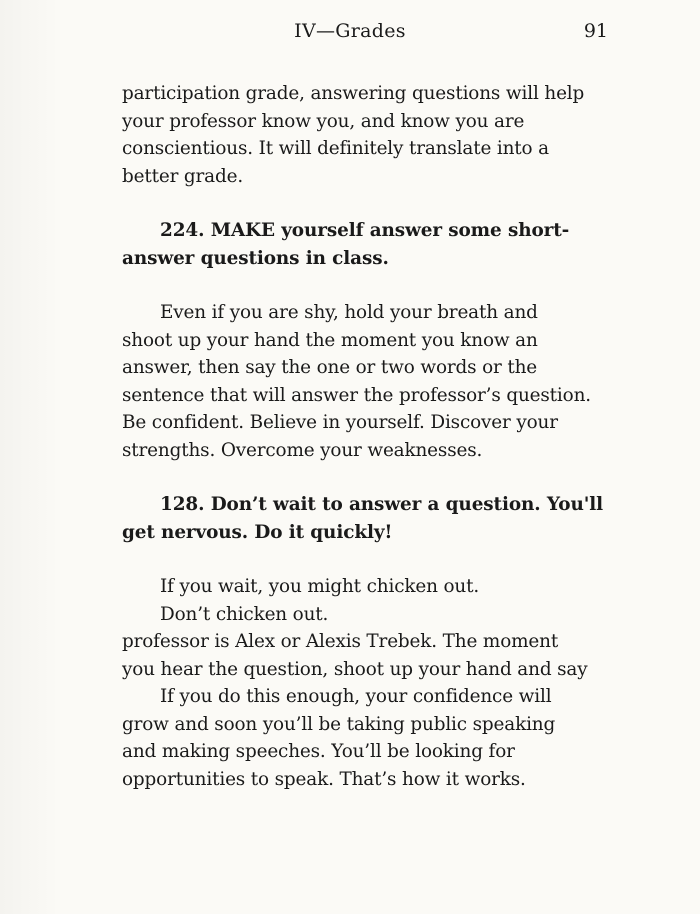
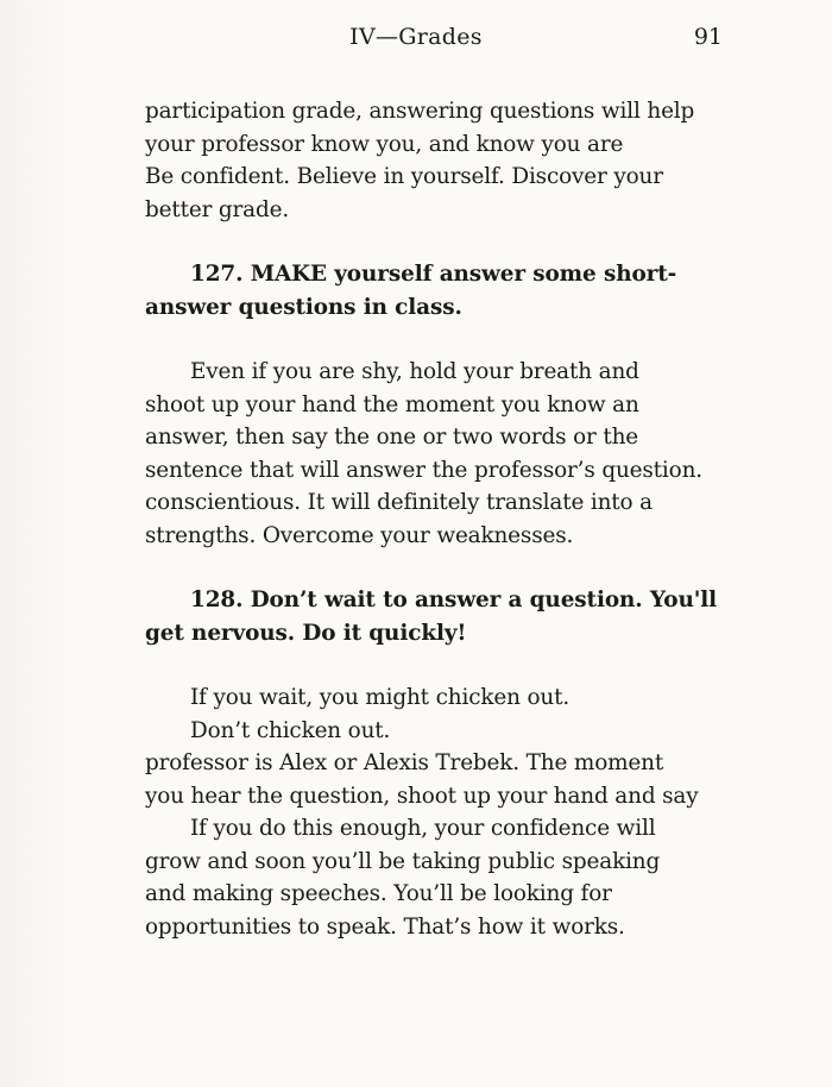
  IV—Grades
  91
  participation grade, answering questions will help
  your professor know you, and know you are
- conscientious. It will definitely translate into a
+ Be confident. Believe in yourself. Discover your
  better grade.
- 224. MAKE yourself answer some short-
+ 127. MAKE yourself answer some short-
  answer questions in class.
  Even if you are shy, hold your breath and
  shoot up your hand the moment you know an
  answer, then say the one or two words or the
  sentence that will answer the professor’s question.
- Be confident. Believe in yourself. Discover your
+ conscientious. It will definitely translate into a
  strengths. Overcome your weaknesses.
  128. Don’t wait to answer a question. You'll
  get nervous. Do it quickly!
  If you wait, you might chicken out.
  Don’t chicken out.
  professor is Alex or Alexis Trebek. The moment
  you hear the question, shoot up your hand and say
  If you do this enough, your confidence will
  grow and soon you’ll be taking public speaking
  and making speeches. You’ll be looking for
  opportunities to speak. That’s how it works.
